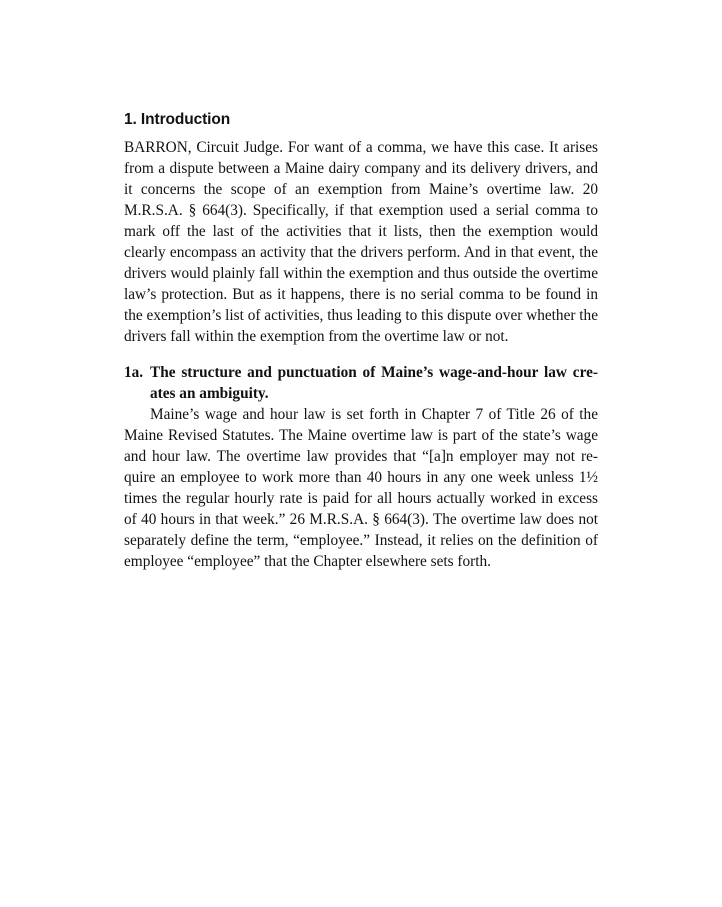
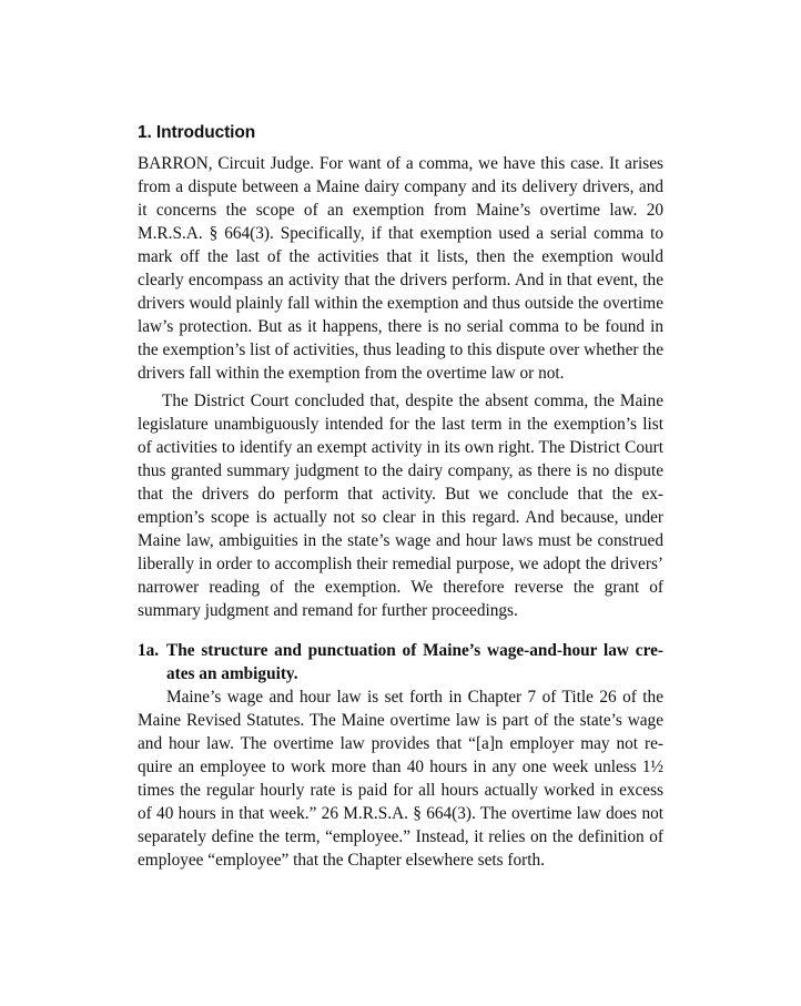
  1. Introduction
  BARRON, Circuit Judge. For want of a comma, we have this case. It arises from a dispute between a Maine dairy company and its delivery drivers, and it concerns the scope of an exemption from Maine’s overtime law. 20 M.R.S.A. § 664(3). Specifically, if that exemption used a serial comma to mark off the last of the activities that it lists, then the exemption would clearly encompass an activity that the drivers perform. And in that event, the drivers would plainly fall within the exemption and thus outside the overtime law’s protection. But as it happens, there is no serial comma to be found in the exemption’s list of activities, thus leading to this dispute over whether the drivers fall within the exemption from the overtime law or not.
+ The District Court concluded that, despite the absent comma, the Maine legislature unambiguously intended for the last term in the exemption’s list of activities to identify an exempt activity in its own right. The District Court thus granted summary judgment to the dairy company, as there is no dis­pute that the drivers do perform that activity. But we conclude that the ex­emption’s scope is actually not so clear in this regard. And because, under Maine law, ambiguities in the state’s wage and hour laws must be construed liberally in order to accomplish their remedial purpose, we adopt the driv­ers’ narrower reading of the exemption. We therefore reverse the grant of summary judgment and remand for further proceedings.
  1a. The structure and punctuation of Maine’s wage-and-hour law cre­tes an ambiguity.
  Maine’s wage and hour law is set forth in Chapter 7 of Title 26 of the Maine Revised Statutes. The Maine overtime law is part of the state’s wage and hour law. The overtime law provides that “[a]n employer may not re­quire an employee to work more than 40 hours in any one week unless 1½ times the regular hourly rate is paid for all hours actually worked in excess of 40 hours in that week.” 26 M.R.S.A. § 664(3). The overtime law does not separately define the term, “employee.” Instead, it relies on the definition of employee “employee” that the Chapter elsewhere sets forth.
